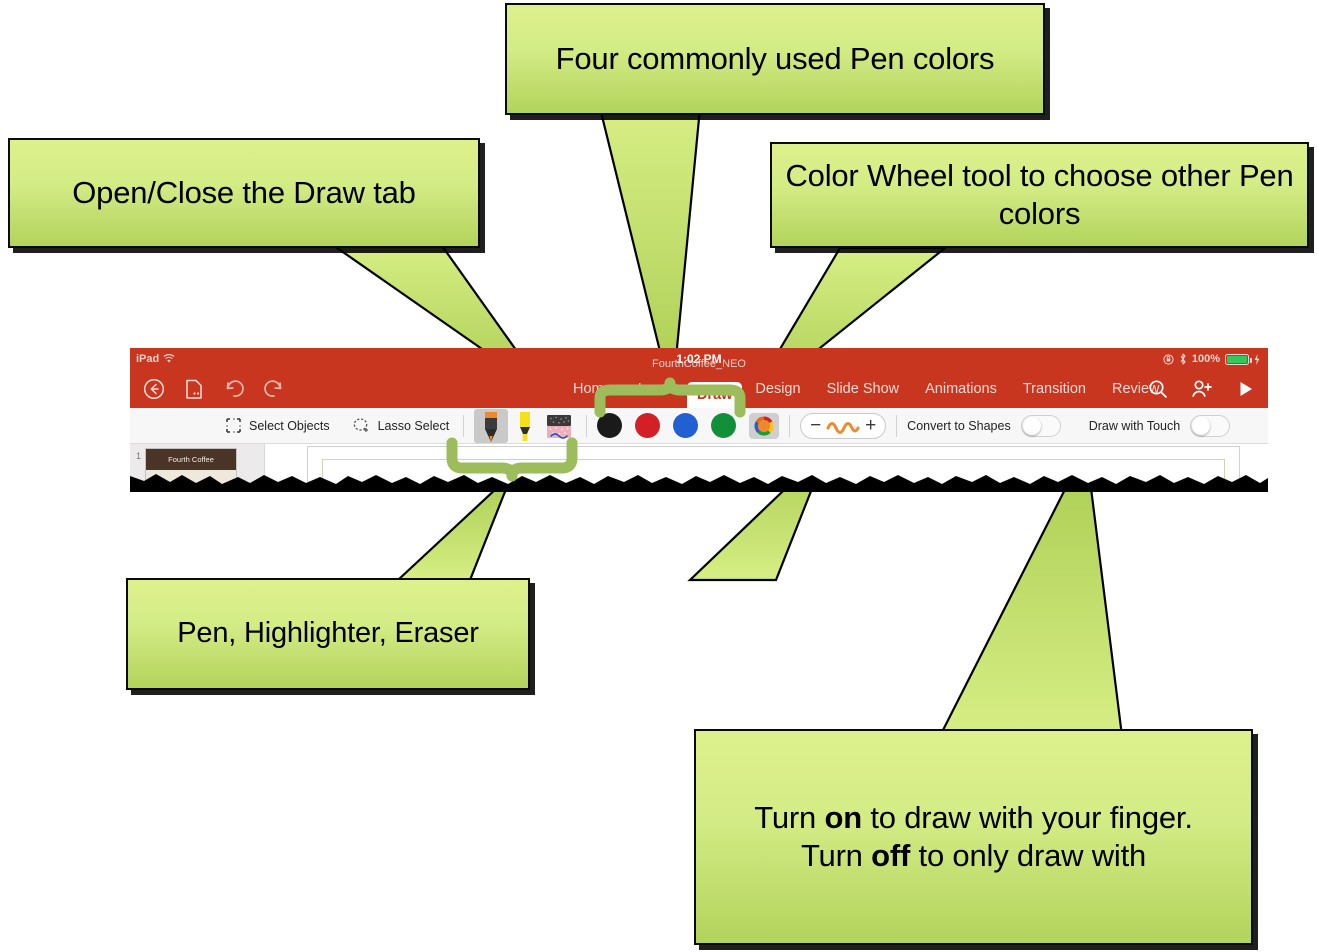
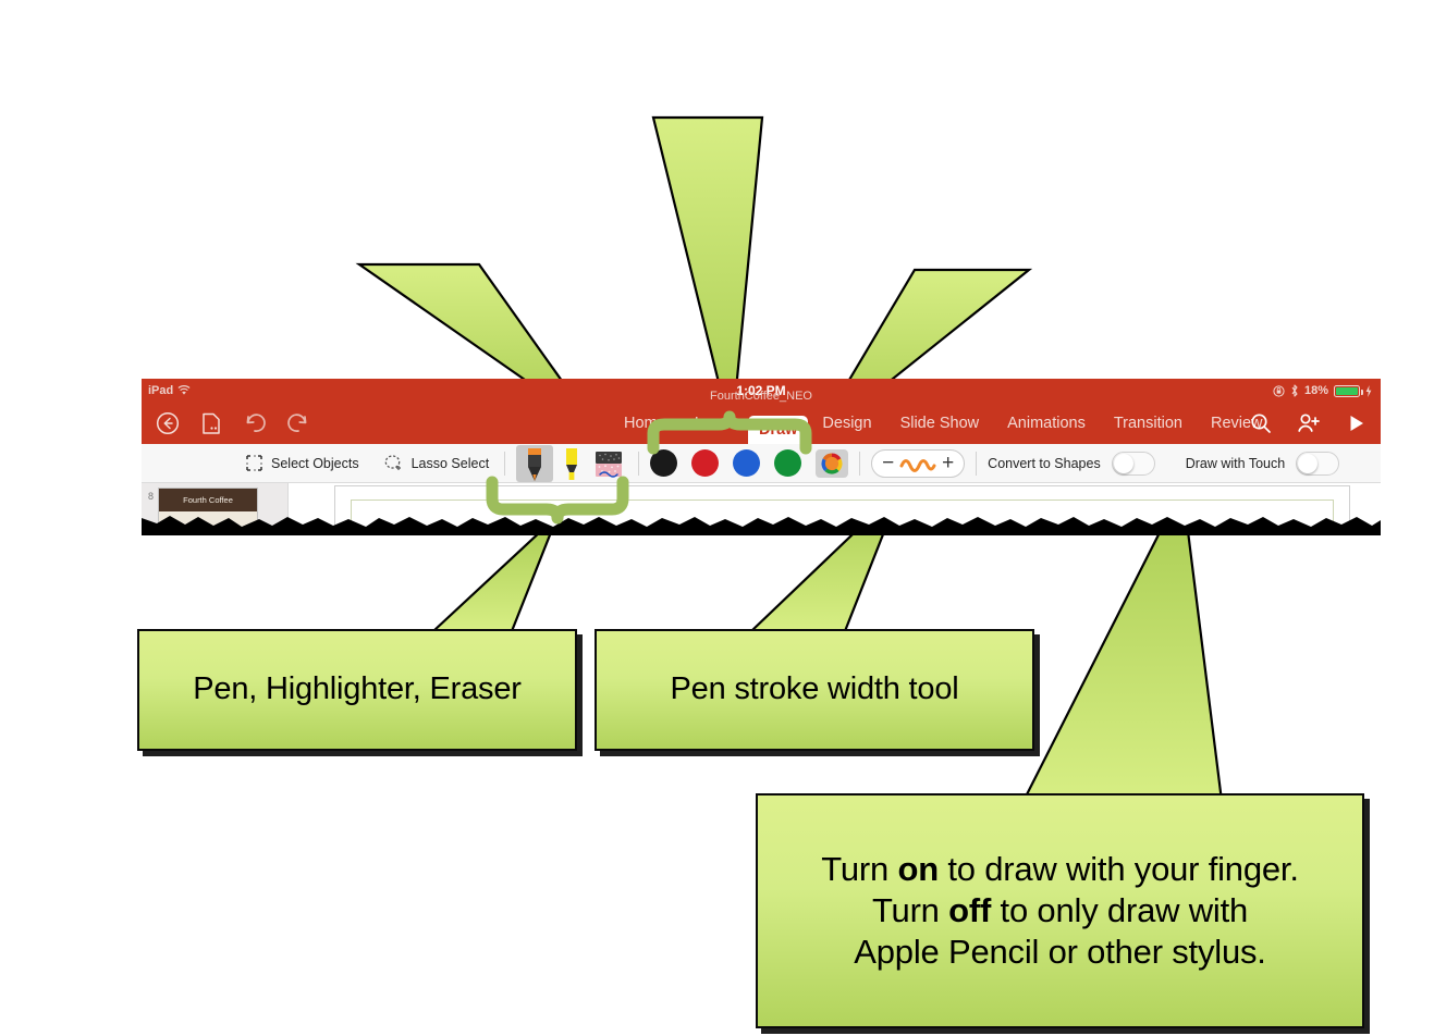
  iPad
  1:02 PM
- 100%
+ 18%
  FourthCoffee_NEO
  Hom
  Design
  Slide Show
  Animations
  Transition
  Review
  Select Objects
  Lasso Select
  −
  +
  Convert to Shapes
  Draw with Touch
- 1
+ 8
  Fourth Coffee
- Four commonly used Pen colors
- Open/Close the Draw tab
- Color Wheel tool to choose other Pen colors
  Pen, Highlighter, Eraser
+ Pen stroke width tool
  Turn on to draw with your finger.
  Turn off to only draw with
+ Apple Pencil or other stylus.
